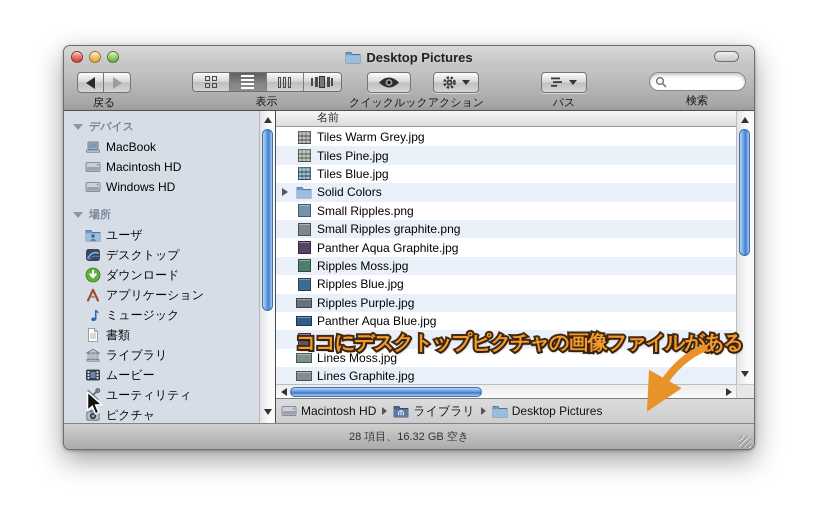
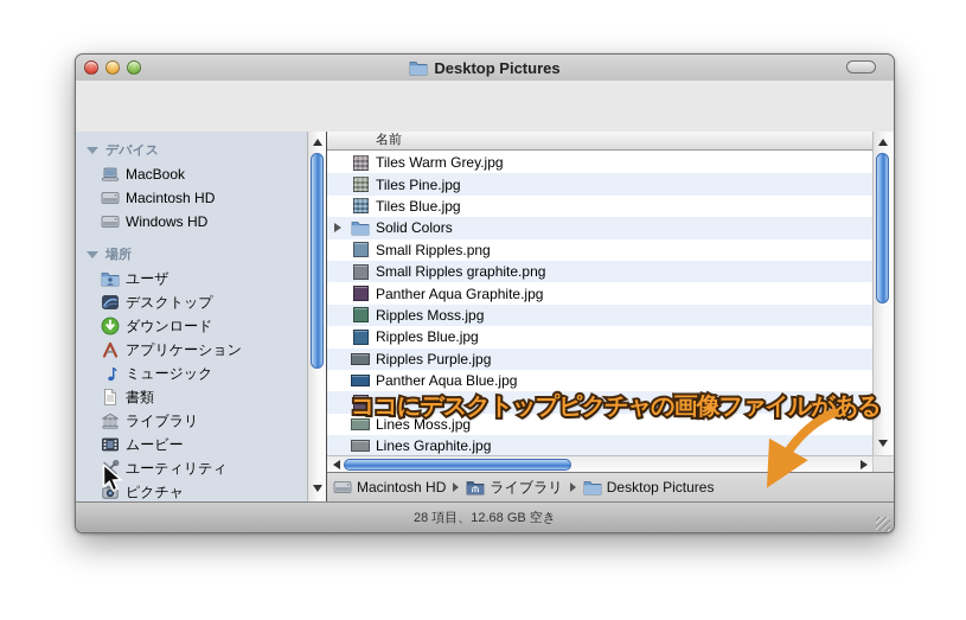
  Desktop Pictures
- 戻る
- 表示
- クイックルック
- アクション
- パス
- 検索
  デバイス
  MacBook
  Macintosh HD
  Windows HD
  場所
  ユーザ
  デスクトップ
  ダウンロード
  アプリケーション
  ミュージック
  書類
  ライブラリ
  ムービー
  ユーティリティ
  ピクチャ
  名前
  Tiles Warm Grey.jpg
  Tiles Pine.jpg
  Tiles Blue.jpg
  Solid Colors
  Small Ripples.png
  Small Ripples graphite.png
  Panther Aqua Graphite.jpg
  Ripples Moss.jpg
  Ripples Blue.jpg
  Ripples Purple.jpg
  Panther Aqua Blue.jpg
  Lines Moss.jpg
  Lines Graphite.jpg
  Macintosh HD
  ライブラリ
  Desktop Pictures
- 28 項目、16.32 GB 空き
+ 28 項目、12.68 GB 空き
  ココにデスクトップピクチャの画像ファイルがある
